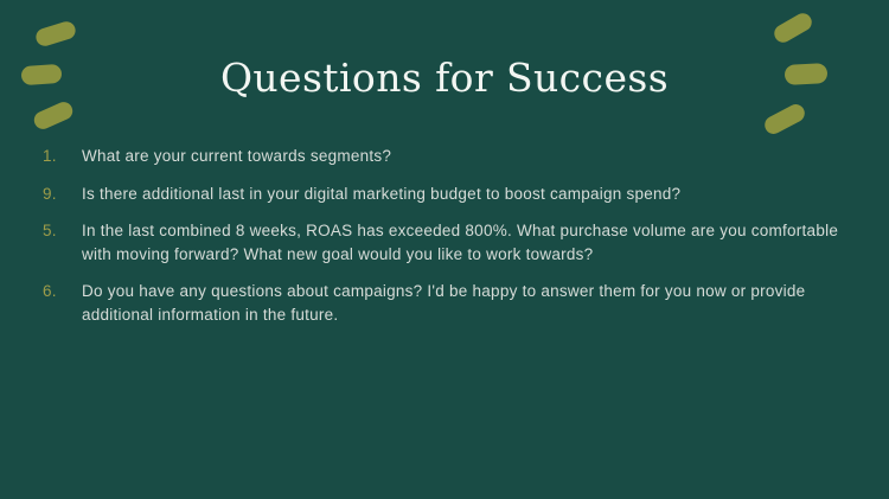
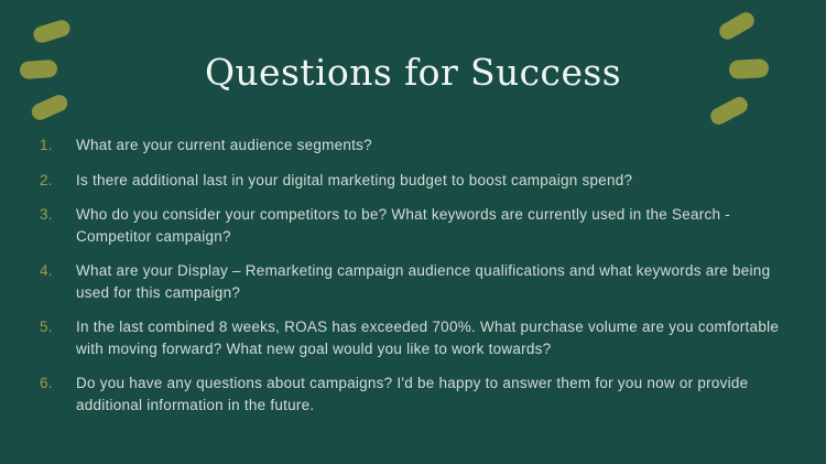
  Questions for Success
  1.
- What are your current towards segments?
+ What are your current audience segments?
- 9.
+ 2.
  Is there additional last in your digital marketing budget to boost campaign spend?
+ 3.
+ Who do you consider your competitors to be? What keywords are currently used in the Search - Competitor campaign?
+ 4.
+ What are your Display – Remarketing campaign audience qualifications and what keywords are being used for this campaign?
  5.
- In the last combined 8 weeks, ROAS has exceeded 800%. What purchase volume are you comfortable with moving forward? What new goal would you like to work towards?
+ In the last combined 8 weeks, ROAS has exceeded 700%. What purchase volume are you comfortable with moving forward? What new goal would you like to work towards?
  6.
  Do you have any questions about campaigns? I'd be happy to answer them for you now or provide additional information in the future.
